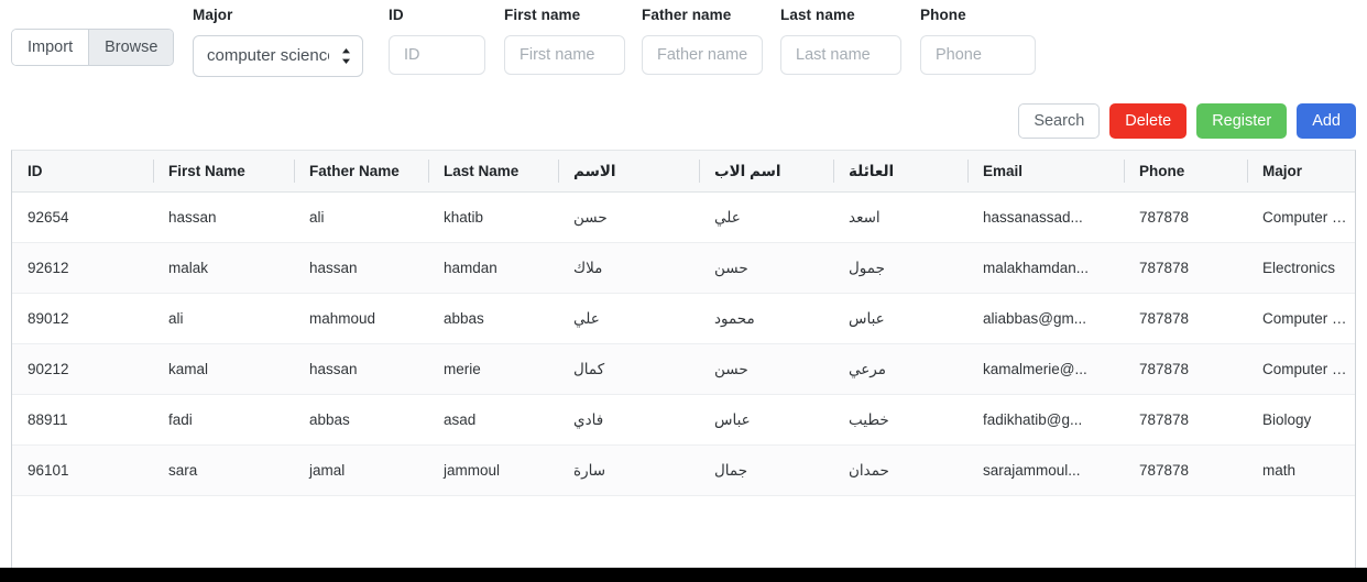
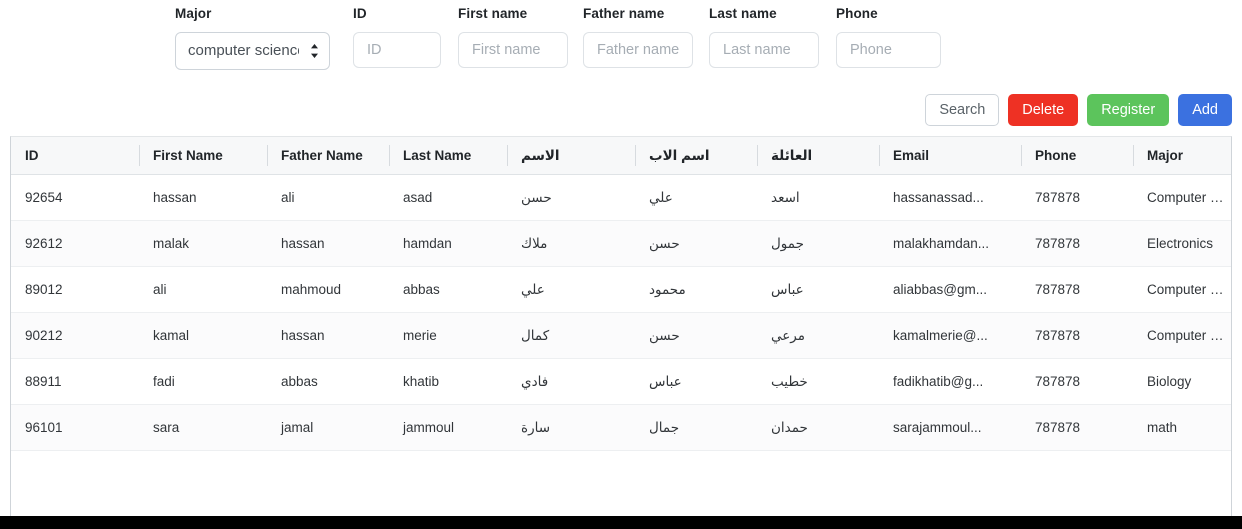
- Import
- Browse
  Major
  computer scienc
  ID
  ID
  First name
  First name
  Father name
  Father name
  Last name
  Last name
  Phone
  Phone
  Search
  Delete
  Register
  Add
  ID	First Name	Father Name	Last Name	الاسم	اسم الاب	العائلة	Email	Phone	Major
- 92654	hassan	ali	khatib	حسن	علي	اسعد	hassanassad...	787878	Computer Sci.
+ 92654	hassan	ali	asad	حسن	علي	اسعد	hassanassad...	787878	Computer Sci.
  92612	malak	hassan	hamdan	ملاك	حسن	جمول	malakhamdan...	787878	Electronics
  89012	ali	mahmoud	abbas	علي	محمود	عباس	aliabbas@gm...	787878	Computer Sci.
  90212	kamal	hassan	merie	كمال	حسن	مرعي	kamalmerie@...	787878	Computer Sci.
- 88911	fadi	abbas	asad	فادي	عباس	خطيب	fadikhatib@g...	787878	Biology
+ 88911	fadi	abbas	khatib	فادي	عباس	خطيب	fadikhatib@g...	787878	Biology
  96101	sara	jamal	jammoul	سارة	جمال	حمدان	sarajammoul...	787878	math
